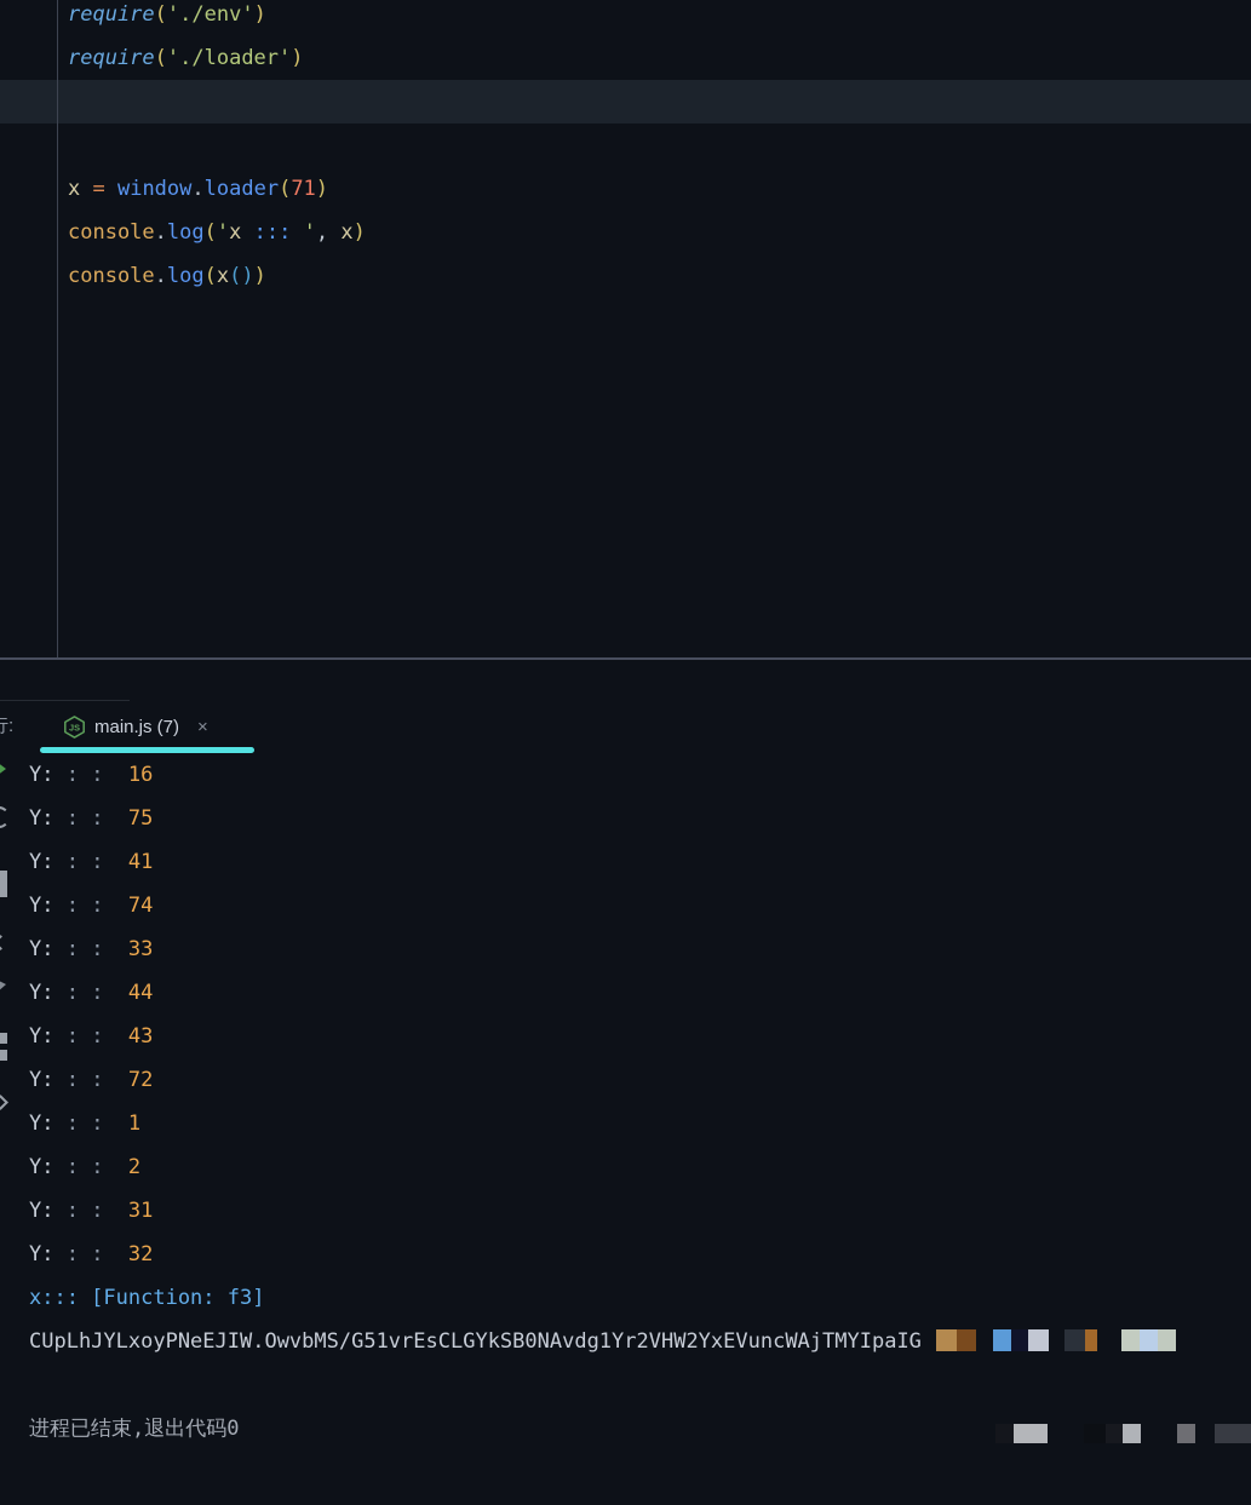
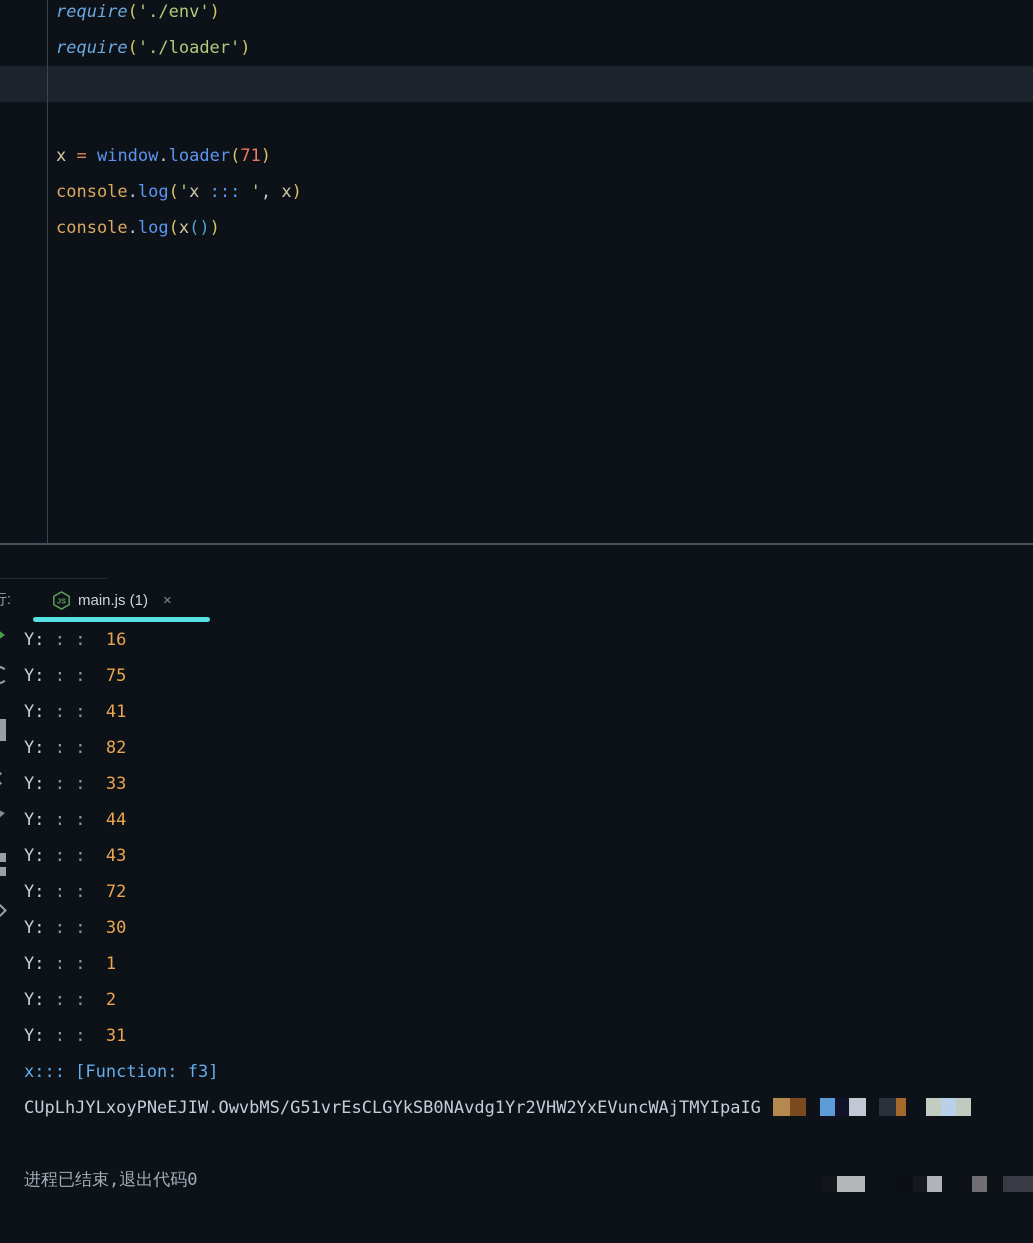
  require('./env')
  require('./loader')
  x = window.loader(71)
  console.log('x ::: ', x)
  console.log(x())
  JS
- main.js (7)
+ main.js (1)
  ×
  Y: : : 16
  Y: : : 75
  Y: : : 41
- Y: : : 74
+ Y: : : 82
  Y: : : 33
  Y: : : 44
  Y: : : 43
  Y: : : 72
+ Y: : : 30
  Y: : : 1
  Y: : : 2
  Y: : : 31
- Y: : : 32
  x::: [Function: f3]
  CUpLhJYLxoyPNeEJIW.OwvbMS/G51vrEsCLGYkSB0NAvdg1Yr2VHW2YxEVuncWAjTMYIpaIG
  进程已结束,退出代码0
